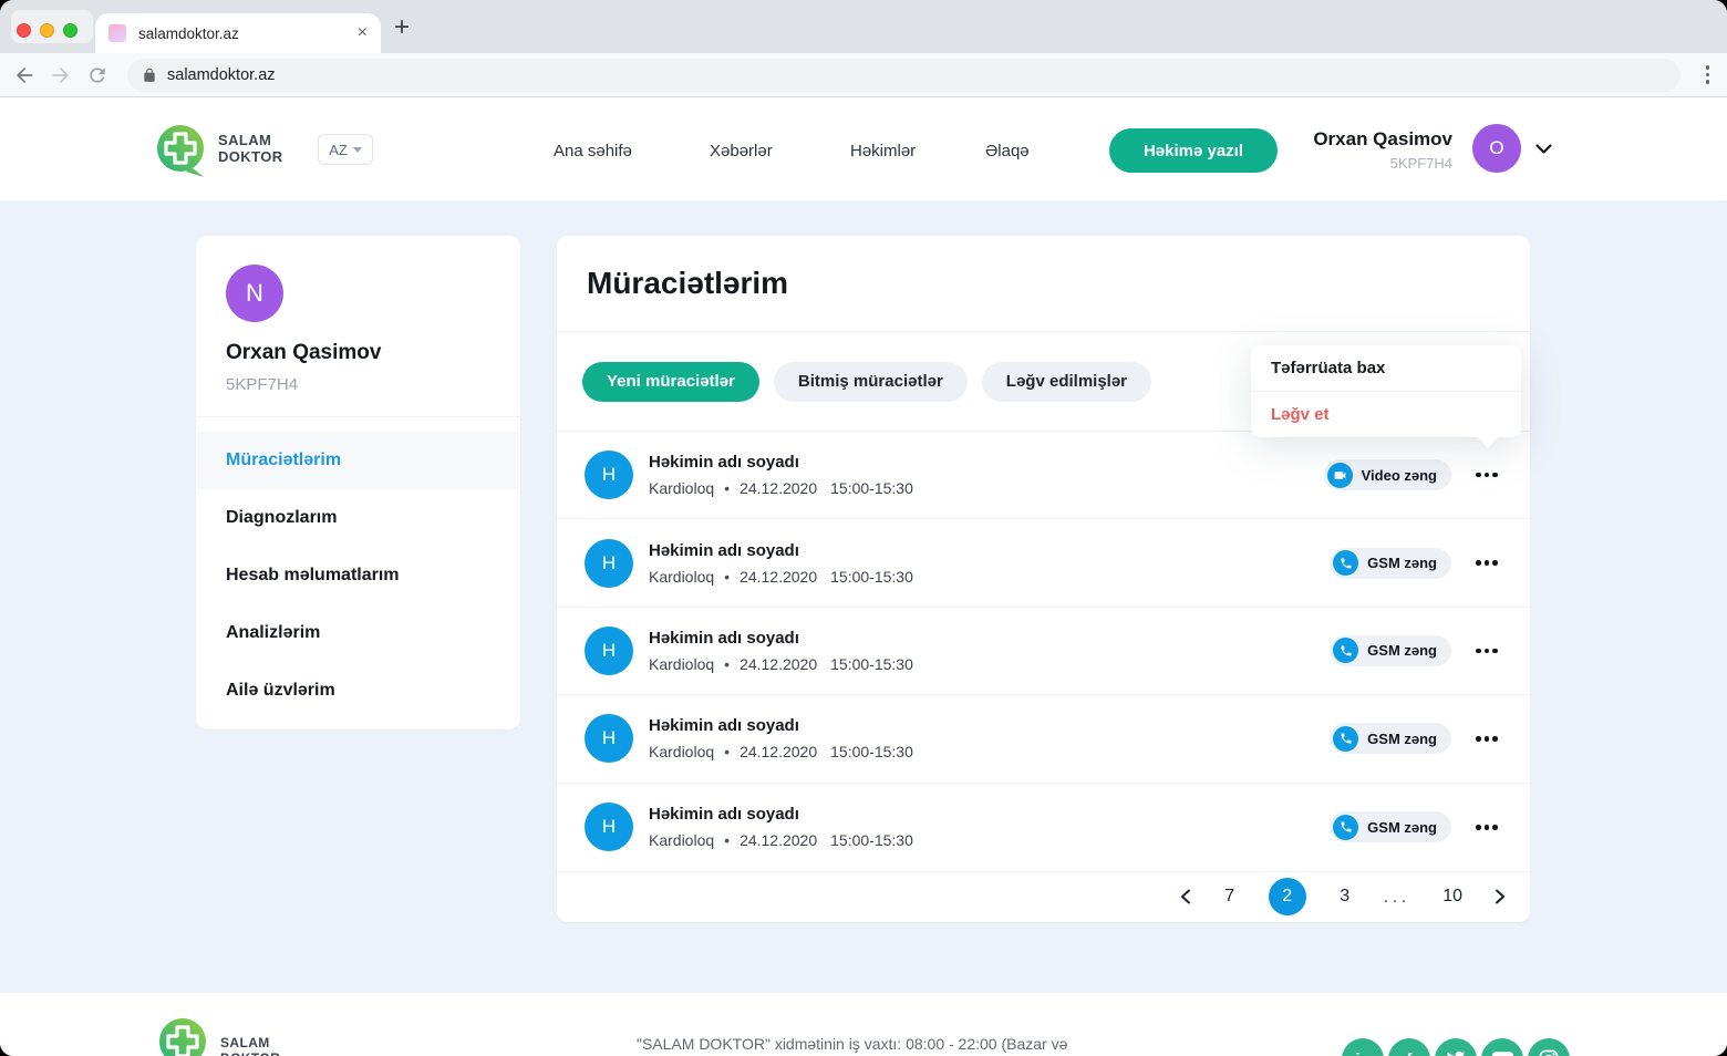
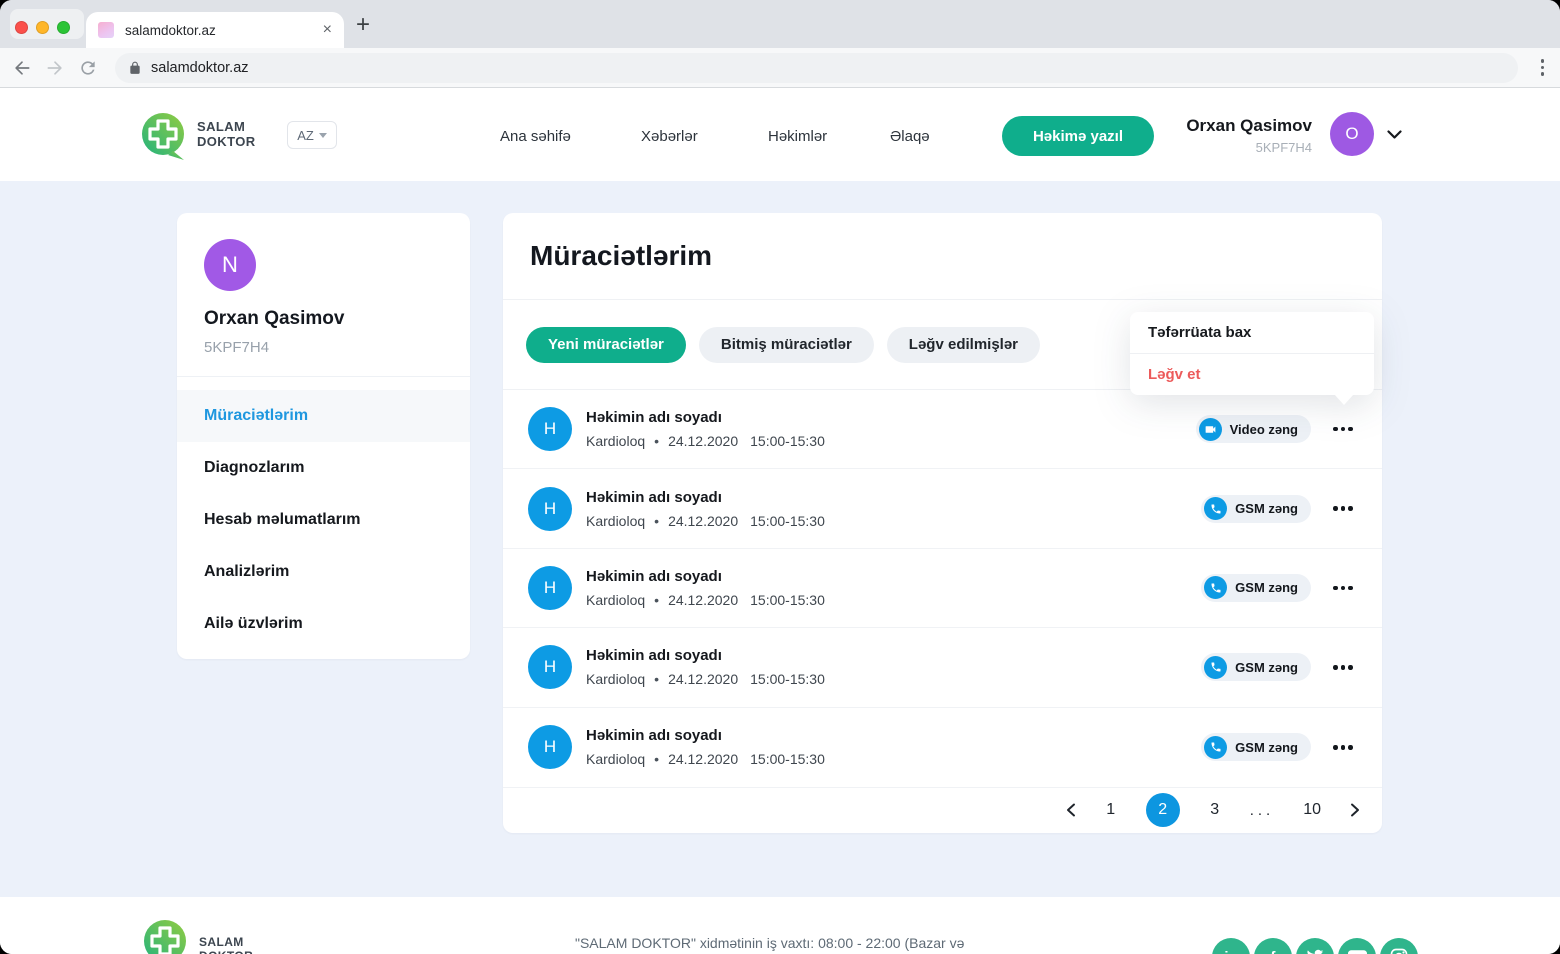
  salamdoktor.az
  ×
  +
  salamdoktor.az
  SALAM
  DOKTOR
  AZ
  Ana səhifə
  Xəbərlər
  Həkimlər
  Əlaqə
  Həkimə yazıl
  Orxan Qasimov
  5KPF7H4
  O
  N
  Orxan Qasimov
  5KPF7H4
  Müraciətlərim
  Diagnozlarım
  Hesab məlumatlarım
  Analizlərim
  Ailə üzvlərim
  Müraciətlərim
  Yeni müraciətlər
  Bitmiş müraciətlər
  Ləğv edilmişlər
  H
  Həkimin adı soyadı
  Kardioloq • 24.12.2020 15:00-15:30
  Video zəng
  H
  Həkimin adı soyadı
  Kardioloq • 24.12.2020 15:00-15:30
  GSM zəng
  H
  Həkimin adı soyadı
  Kardioloq • 24.12.2020 15:00-15:30
  GSM zəng
  H
  Həkimin adı soyadı
  Kardioloq • 24.12.2020 15:00-15:30
  GSM zəng
  H
  Həkimin adı soyadı
  Kardioloq • 24.12.2020 15:00-15:30
  GSM zəng
- 7
+ 1
  2
  3
  ...
  10
  Təfərrüata bax
  Ləğv et
  SALAM
  "SALAM DOKTOR" xidmətinin iş vaxtı: 08:00 - 22:00 (Bazar və
